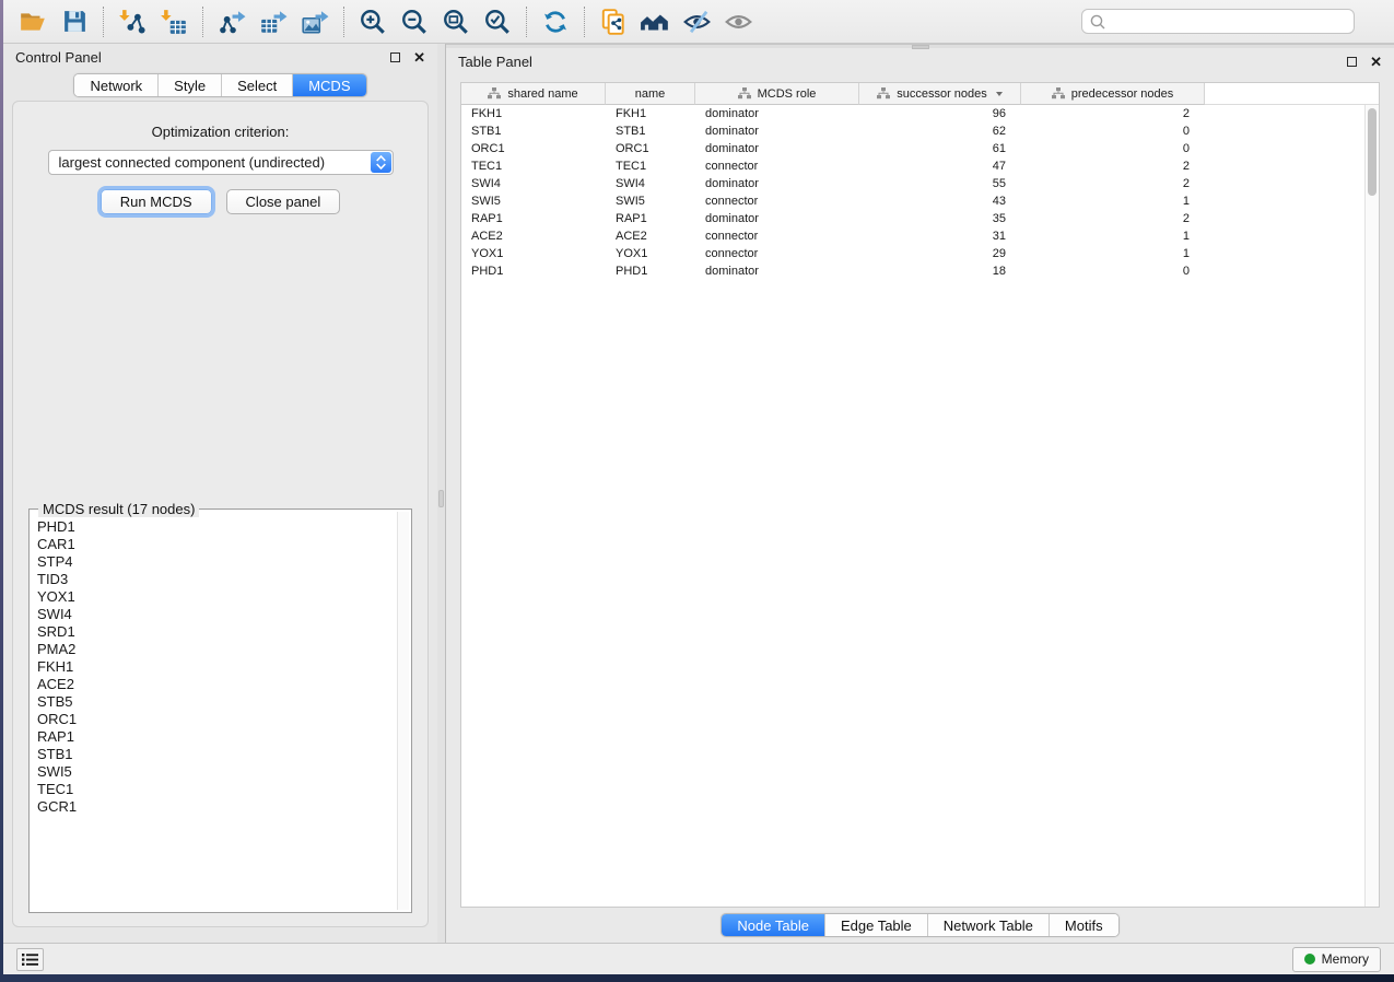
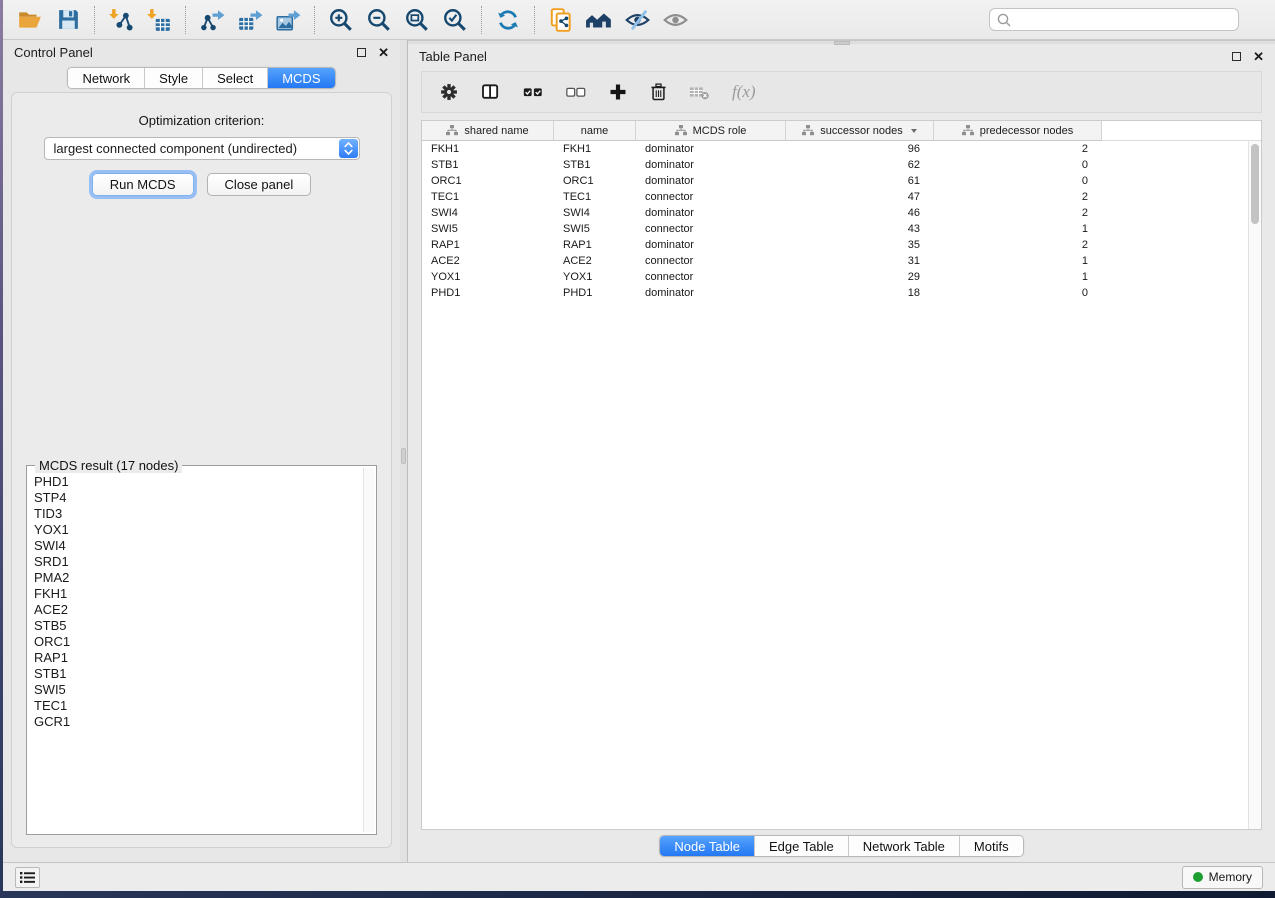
  Control Panel
  ✕
  Network
  Style
  Select
  MCDS
  Optimization criterion:
  largest connected component (undirected)
  Run MCDS
  Close panel
  MCDS result (17 nodes)
  PHD1
- CAR1
  STP4
  TID3
  YOX1
  SWI4
  SRD1
  PMA2
  FKH1
  ACE2
  STB5
  ORC1
  RAP1
  STB1
  SWI5
  TEC1
  GCR1
  Table Panel
  ✕
+ f(x)
  shared name
  name
  MCDS role
  successor nodes
  predecessor nodes
  FKH1
  FKH1
  dominator
  96
  2
  STB1
  STB1
  dominator
  62
  0
  ORC1
  ORC1
  dominator
  61
  0
  TEC1
  TEC1
  connector
  47
  2
  SWI4
  SWI4
  dominator
- 55
+ 46
  2
  SWI5
  SWI5
  connector
  43
  1
  RAP1
  RAP1
  dominator
  35
  2
  ACE2
  ACE2
  connector
  31
  1
  YOX1
  YOX1
  connector
  29
  1
  PHD1
  PHD1
  dominator
  18
  0
  Node Table
  Edge Table
  Network Table
  Motifs
  Memory
